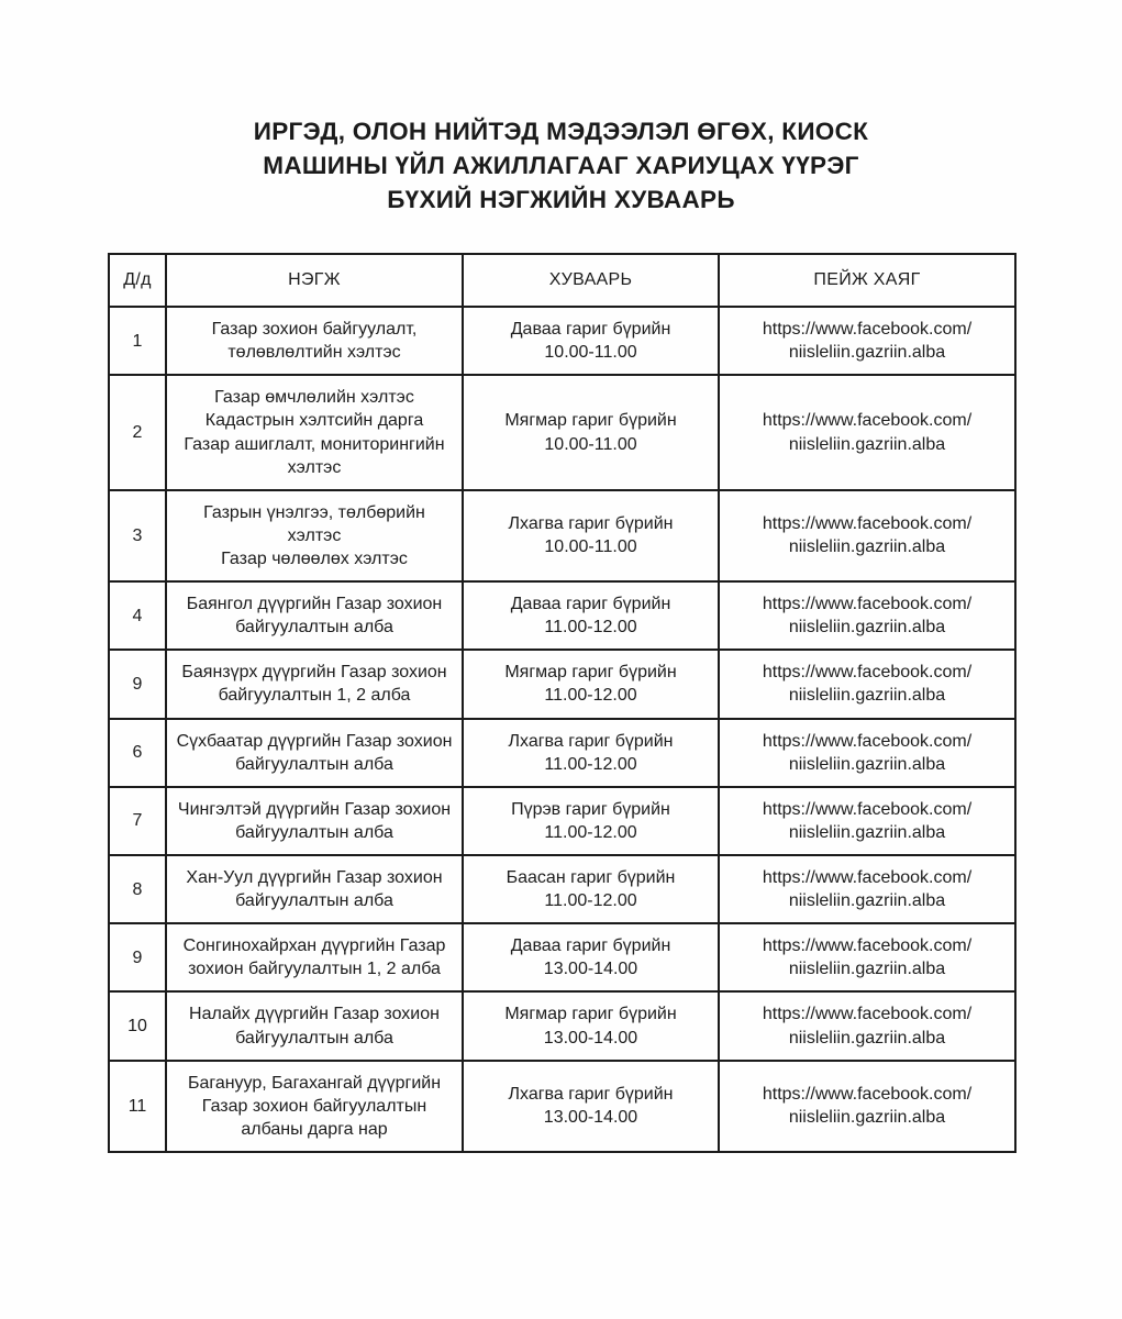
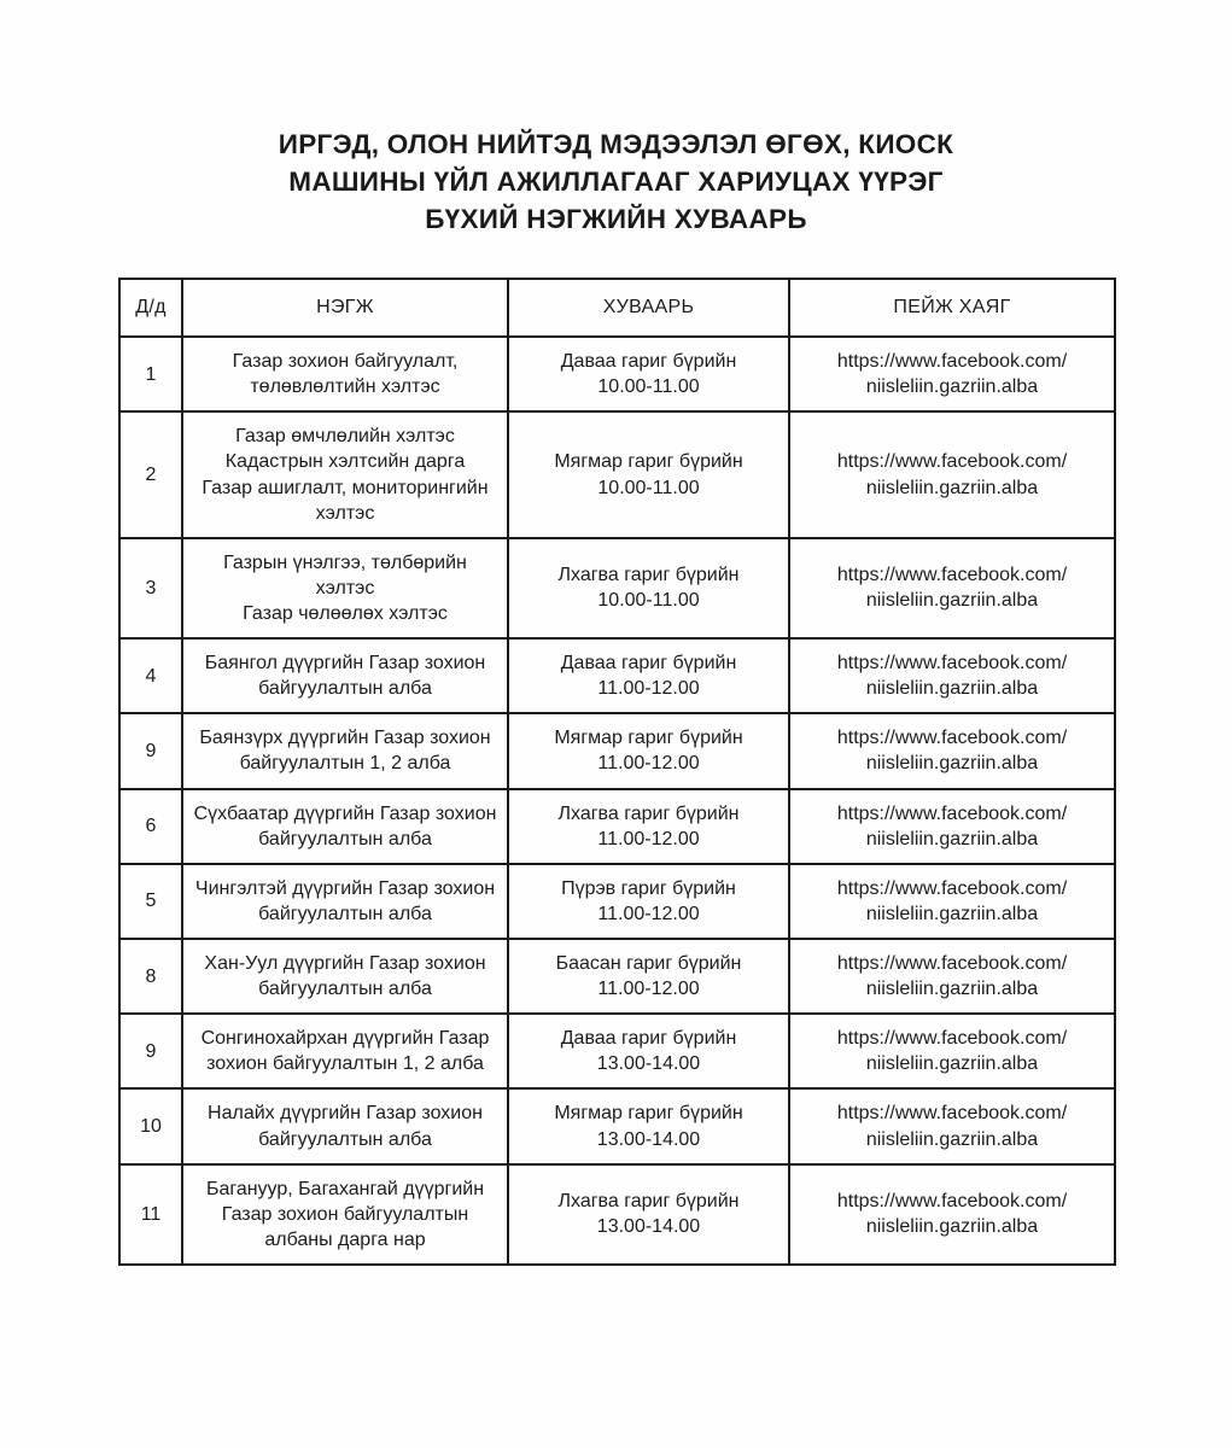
  ИРГЭД, ОЛОН НИЙТЭД МЭДЭЭЛЭЛ ӨГӨХ, КИОСК
  МАШИНЫ ҮЙЛ АЖИЛЛАГААГ ХАРИУЦАХ ҮҮРЭГ
  БҮХИЙ НЭГЖИЙН ХУВААРЬ
  Д/д	НЭГЖ	ХУВААРЬ	ПЕЙЖ ХАЯГ
  1	Газар зохион байгуулалт, төлөвлөлтийн хэлтэс	Даваа гариг бүрийн 10.00-11.00	https://www.facebook.com/ niisleliin.gazriin.alba
  2	Газар өмчлөлийн хэлтэс Кадастрын хэлтсийн дарга Газар ашиглалт, мониторингийн хэлтэс	Мягмар гариг бүрийн 10.00-11.00	https://www.facebook.com/ niisleliin.gazriin.alba
  3	Газрын үнэлгээ, төлбөрийн хэлтэс Газар чөлөөлөх хэлтэс	Лхагва гариг бүрийн 10.00-11.00	https://www.facebook.com/ niisleliin.gazriin.alba
  4	Баянгол дүүргийн Газар зохион байгуулалтын алба	Даваа гариг бүрийн 11.00-12.00	https://www.facebook.com/ niisleliin.gazriin.alba
  9	Баянзүрх дүүргийн Газар зохион байгуулалтын 1, 2 алба	Мягмар гариг бүрийн 11.00-12.00	https://www.facebook.com/ niisleliin.gazriin.alba
  6	Сүхбаатар дүүргийн Газар зохион байгуулалтын алба	Лхагва гариг бүрийн 11.00-12.00	https://www.facebook.com/ niisleliin.gazriin.alba
- 7	Чингэлтэй дүүргийн Газар зохион байгуулалтын алба	Пүрэв гариг бүрийн 11.00-12.00	https://www.facebook.com/ niisleliin.gazriin.alba
+ 5	Чингэлтэй дүүргийн Газар зохион байгуулалтын алба	Пүрэв гариг бүрийн 11.00-12.00	https://www.facebook.com/ niisleliin.gazriin.alba
  8	Хан-Уул дүүргийн Газар зохион байгуулалтын алба	Баасан гариг бүрийн 11.00-12.00	https://www.facebook.com/ niisleliin.gazriin.alba
  9	Сонгинохайрхан дүүргийн Газар зохион байгуулалтын 1, 2 алба	Даваа гариг бүрийн 13.00-14.00	https://www.facebook.com/ niisleliin.gazriin.alba
  10	Налайх дүүргийн Газар зохион байгуулалтын алба	Мягмар гариг бүрийн 13.00-14.00	https://www.facebook.com/ niisleliin.gazriin.alba
  11	Багануур, Багахангай дүүргийн Газар зохион байгуулалтын албаны дарга нар	Лхагва гариг бүрийн 13.00-14.00	https://www.facebook.com/ niisleliin.gazriin.alba
